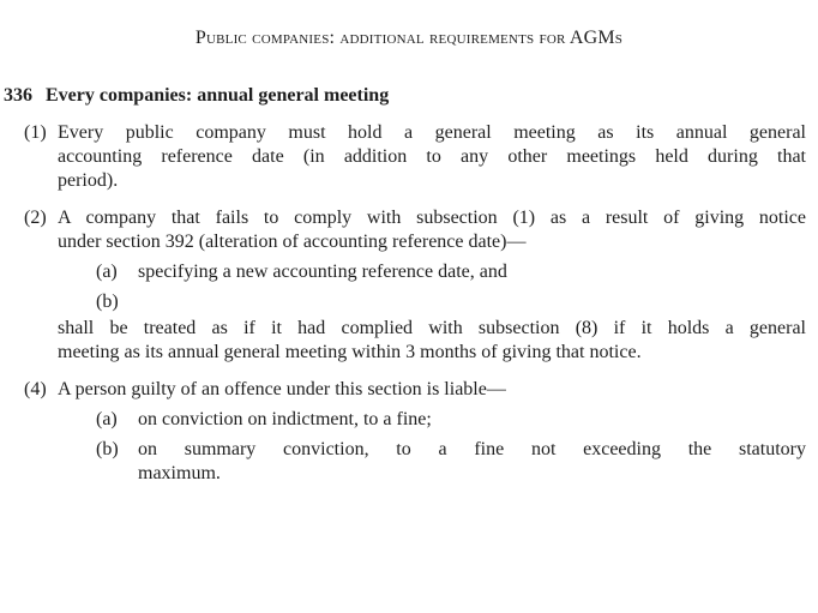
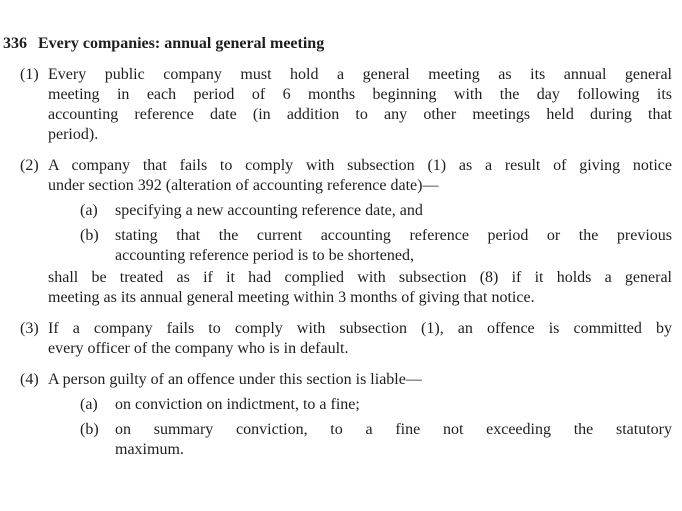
- Public companies: additional requirements for AGMs
  336 Every companies: annual general meeting
  (1)
  Every public company must hold a general meeting as its annual general
+ meeting in each period of 6 months beginning with the day following its
  accounting reference date (in addition to any other meetings held during that
  period).
  (2)
  A company that fails to comply with subsection (1) as a result of giving notice
  under section 392 (alteration of accounting reference date)—
  (a)
  specifying a new accounting reference date, and
  (b)
+ stating that the current accounting reference period or the previous
+ accounting reference period is to be shortened,
  shall be treated as if it had complied with subsection (8) if it holds a general
  meeting as its annual general meeting within 3 months of giving that notice.
+ (3)
+ If a company fails to comply with subsection (1), an offence is committed by
+ every officer of the company who is in default.
  (4)
  A person guilty of an offence under this section is liable—
  (a)
  on conviction on indictment, to a fine;
  (b)
  on summary conviction, to a fine not exceeding the statutory
  maximum.
